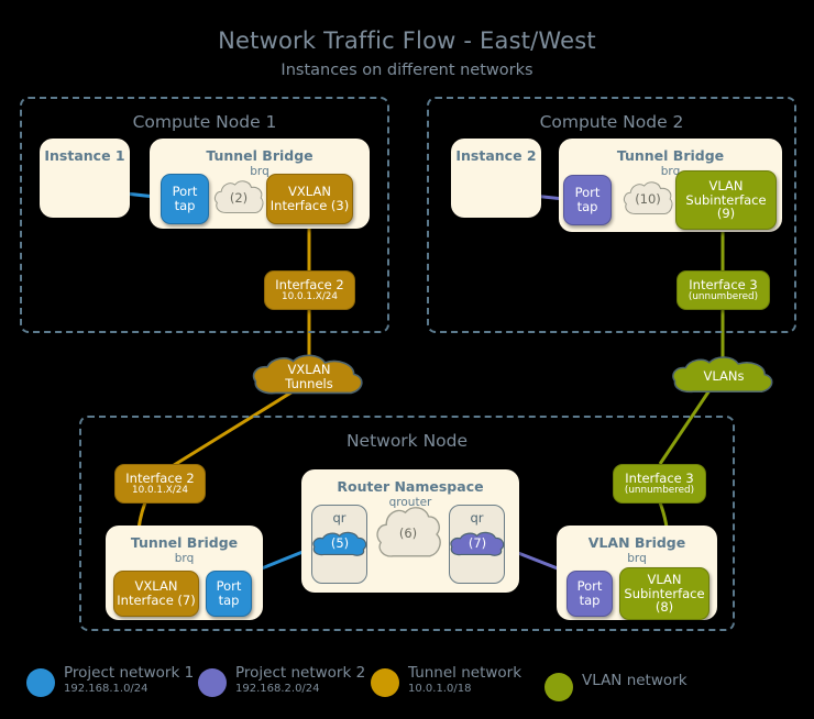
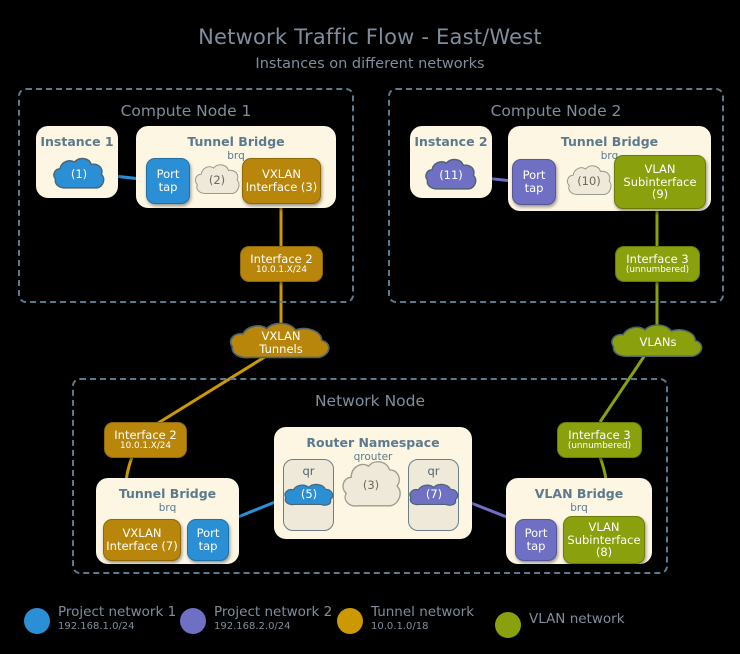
  Network Traffic Flow - East/West
  Instances on different networks
  Compute Node 1
  Instance 1
+ (1)
  Tunnel Bridge
  brq
  Port
  tap
  (2)
  VXLAN
  Interface (3)
  Interface 2
  10.0.1.X/24
  Compute Node 2
  Instance 2
+ (11)
  Tunnel Bridge
  brq
  Port
  tap
  (10)
  VLAN
  Subinterface
  (9)
  Interface 3
  (unnumbered)
  VXLAN
  Tunnels
  VLANs
  Network Node
  Interface 2
  10.0.1.X/24
  Interface 3
  (unnumbered)
  Tunnel Bridge
  brq
  VXLAN
  Interface (7)
  Port
  tap
  Router Namespace
  qrouter
  qr
  (5)
- (6)
+ (3)
  qr
  (7)
  VLAN Bridge
  brq
  Port
  tap
  VLAN
  Subinterface
  (8)
  Project network 1
  192.168.1.0/24
  Project network 2
  192.168.2.0/24
  Tunnel network
  10.0.1.0/18
  VLAN network
